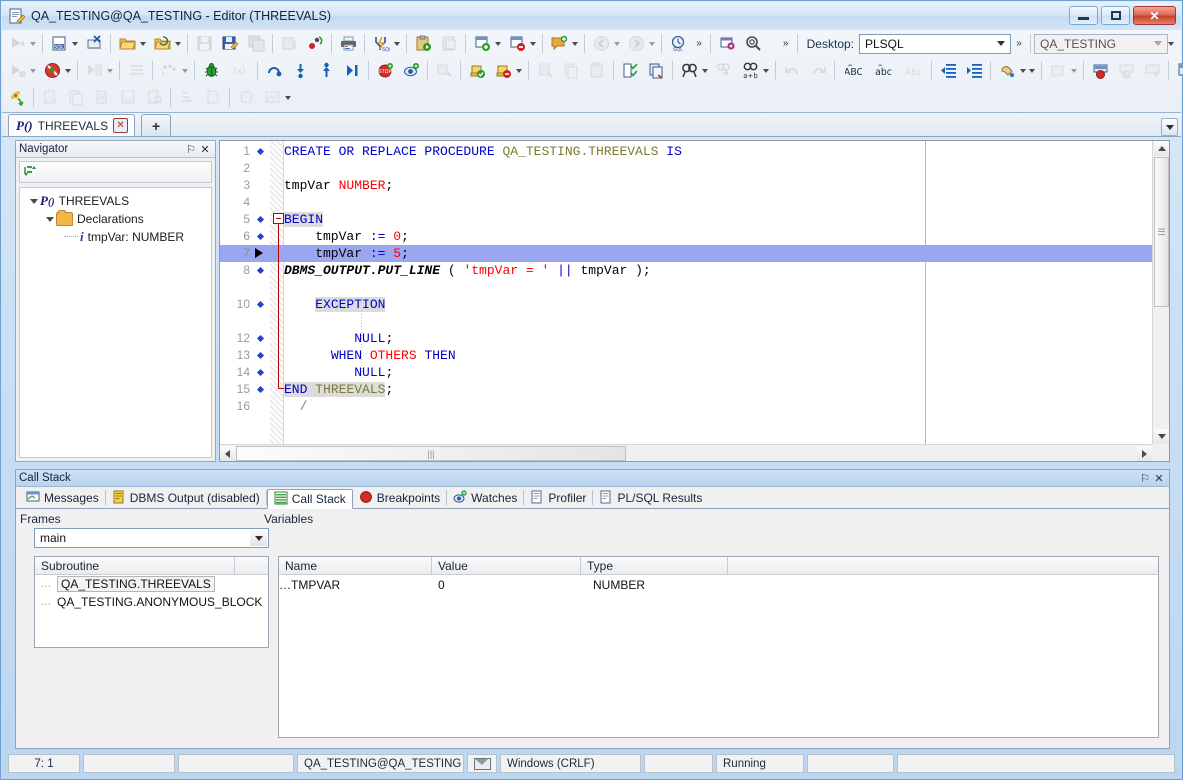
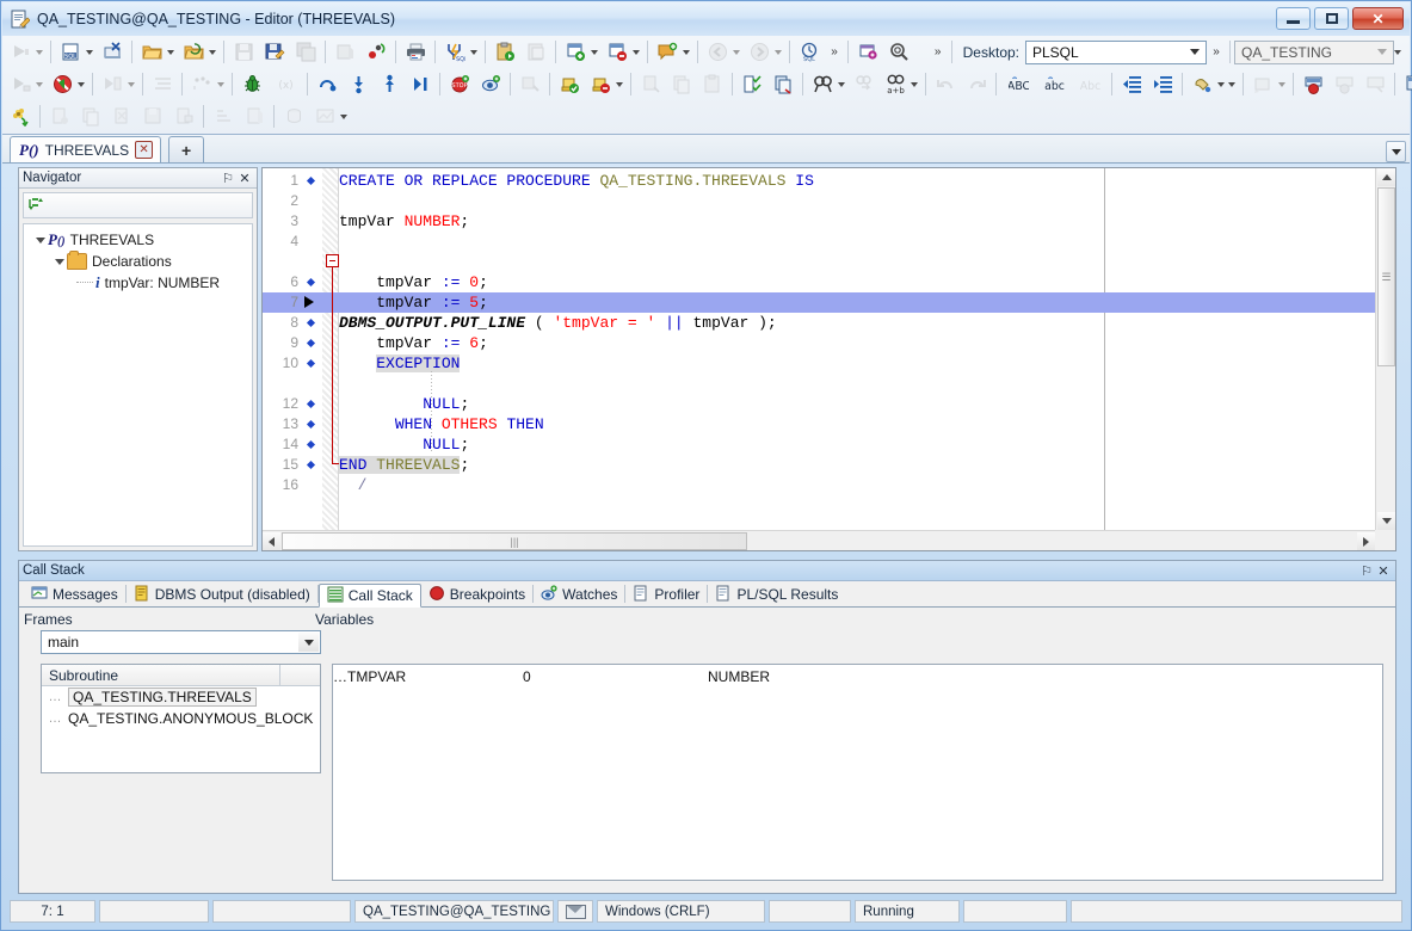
  QA_TESTING@QA_TESTING - Editor (THREEVALS)
  ✕
  »
  »
  Desktop:
  PLSQL
  »
  QA_TESTING
  (x)
  a+b
  ABC
  abc
  Abc
  P()
  THREEVALS
  ✕
  +
  Navigator
  ⚐
  ✕
  P()
  THREEVALS
  Declarations
  i
  tmpVar: NUMBER
  1
  CREATE OR REPLACE PROCEDURE QA_TESTING.THREEVALS IS
  2
  3
  tmpVar NUMBER;
  4
- 5
- BEGIN
  6
  tmpVar := 0;
  7
  tmpVar := 5;
  8
  DBMS_OUTPUT.PUT_LINE ( 'tmpVar = ' || tmpVar );
+ 9
+ tmpVar := 6;
  10
  EXCEPTION
  12
  NULL;
  13
  WHEN OTHERS THEN
  14
  NULL;
  15
  END THREEVALS;
  16
  /
  ☰
  |||
  Call Stack
  ⚐
  ✕
  Messages
  DBMS Output (disabled)
  Call Stack
  Breakpoints
  Watches
  Profiler
  PL/SQL Results
  Frames
  Variables
  main
  Subroutine
  …
  QA_TESTING.THREEVALS
  …
  QA_TESTING.ANONYMOUS_BLOCK
- Name
- Value
- Type
  …
  TMPVAR
  0
  NUMBER
  7: 1
  QA_TESTING@QA_TESTING
  Windows (CRLF)
  Running
